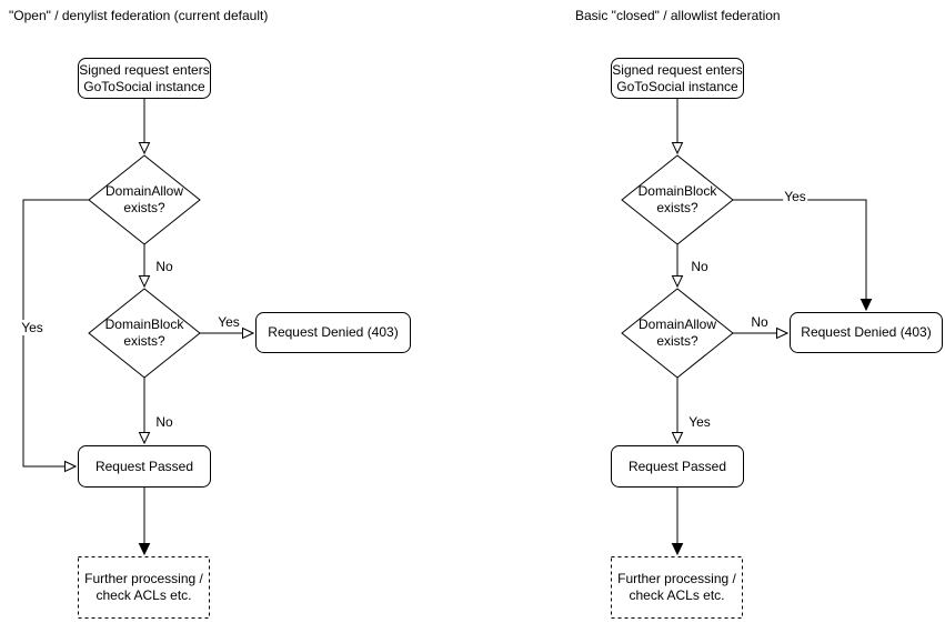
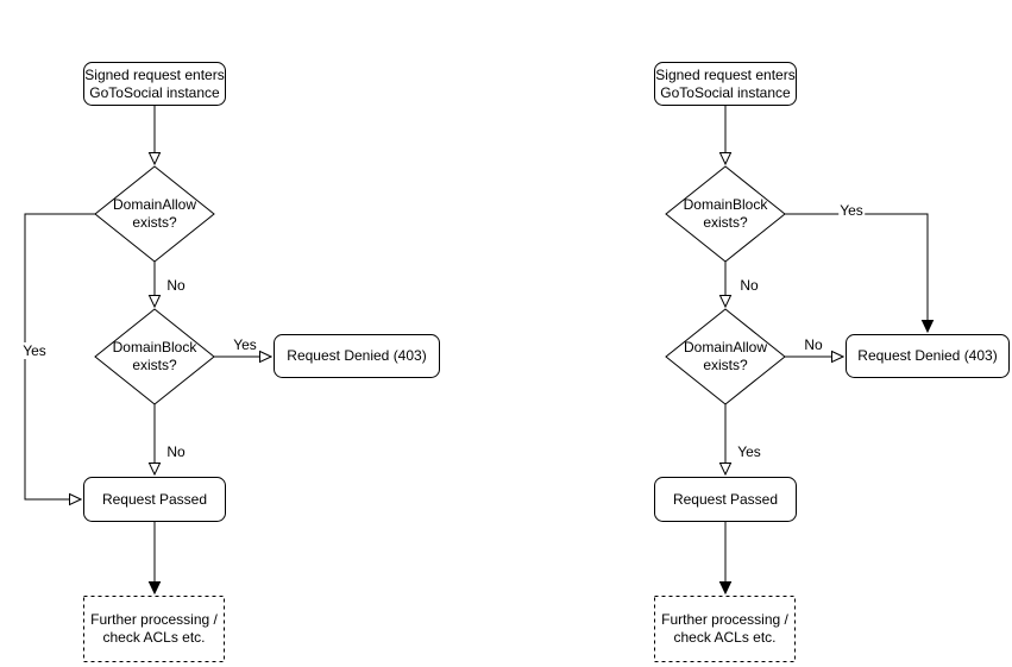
- "Open" / denylist federation (current default)
- Basic "closed" / allowlist federation
  Signed request enters
  GoToSocial instance
  DomainAllow
  exists?
  DomainBlock
  exists?
  Request Denied (403)
  Request Passed
  Further processing /
  check ACLs etc.
  No
  Yes
  Yes
  No
  Signed request enters
  GoToSocial instance
  DomainBlock
  exists?
  DomainAllow
  exists?
  Request Denied (403)
  Request Passed
  Further processing /
  check ACLs etc.
  No
  Yes
  No
  Yes
